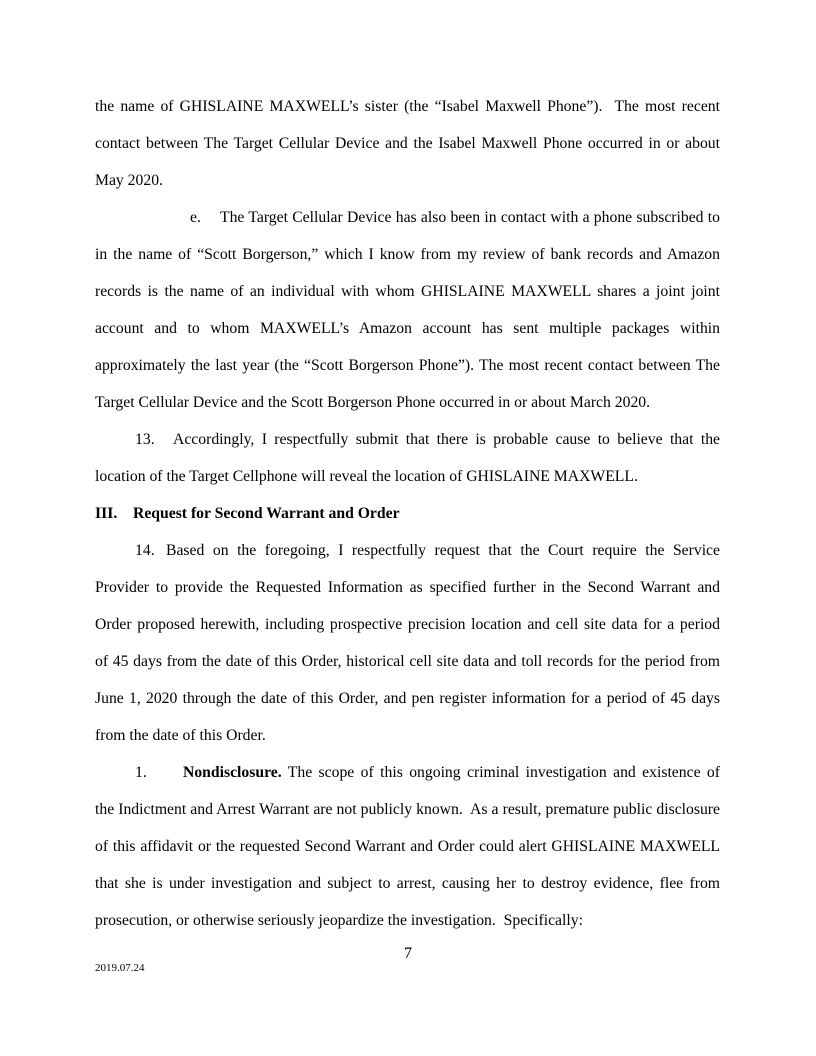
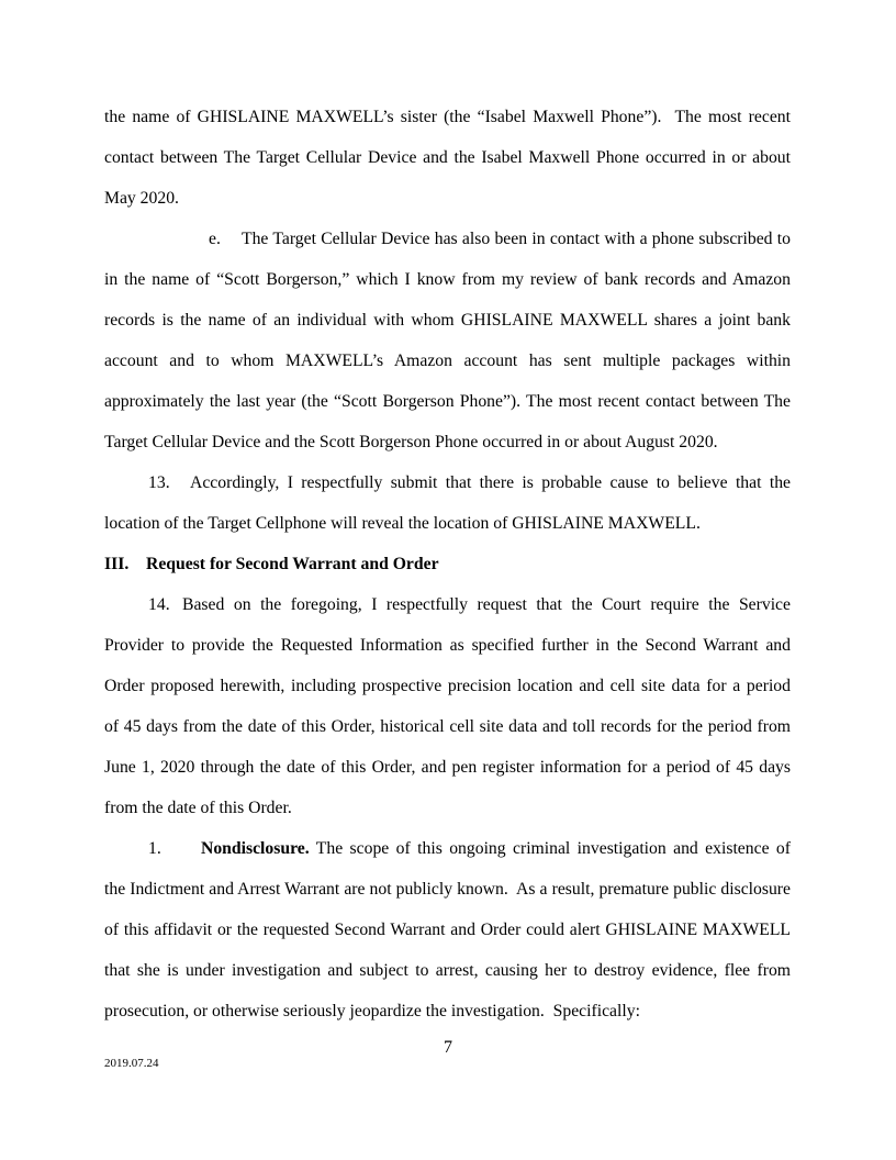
  the name of GHISLAINE MAXWELL’s sister (the “Isabel Maxwell Phone”). The most recent
  contact between The Target Cellular Device and the Isabel Maxwell Phone occurred in or about
  May 2020.
  e. The Target Cellular Device has also been in contact with a phone subscribed to
  in the name of “Scott Borgerson,” which I know from my review of bank records and Amazon
- records is the name of an individual with whom GHISLAINE MAXWELL shares a joint joint
+ records is the name of an individual with whom GHISLAINE MAXWELL shares a joint bank
  account and to whom MAXWELL’s Amazon account has sent multiple packages within
  approximately the last year (the “Scott Borgerson Phone”). The most recent contact between The
- Target Cellular Device and the Scott Borgerson Phone occurred in or about March 2020.
+ Target Cellular Device and the Scott Borgerson Phone occurred in or about August 2020.
  13. Accordingly, I respectfully submit that there is probable cause to believe that the
  location of the Target Cellphone will reveal the location of GHISLAINE MAXWELL.
  III. Request for Second Warrant and Order
  14. Based on the foregoing, I respectfully request that the Court require the Service
  Provider to provide the Requested Information as specified further in the Second Warrant and
  Order proposed herewith, including prospective precision location and cell site data for a period
  of 45 days from the date of this Order, historical cell site data and toll records for the period from
  June 1, 2020 through the date of this Order, and pen register information for a period of 45 days
  from the date of this Order.
  1. Nondisclosure. The scope of this ongoing criminal investigation and existence of
  the Indictment and Arrest Warrant are not publicly known. As a result, premature public disclosure
  of this affidavit or the requested Second Warrant and Order could alert GHISLAINE MAXWELL
  that she is under investigation and subject to arrest, causing her to destroy evidence, flee from
  prosecution, or otherwise seriously jeopardize the investigation. Specifically:
  7
  2019.07.24
